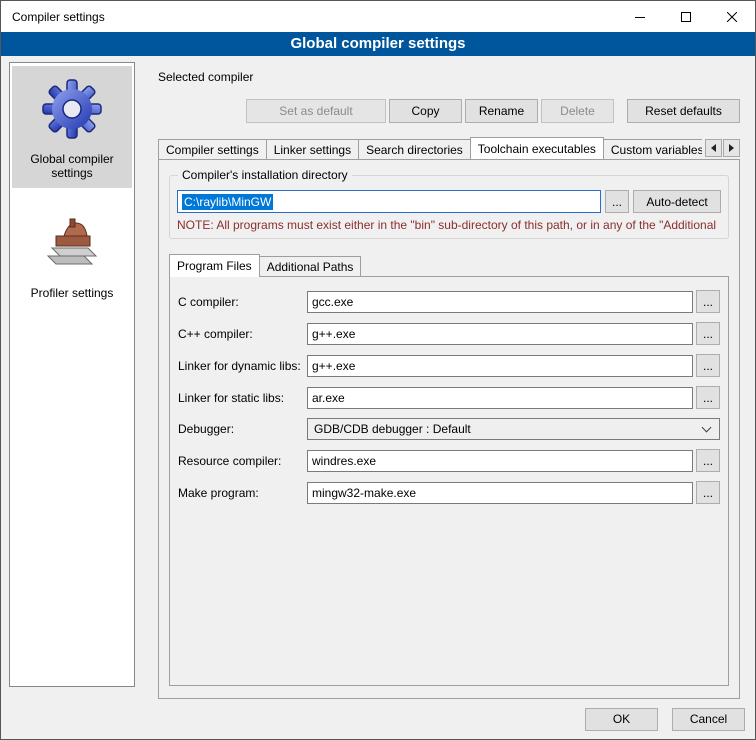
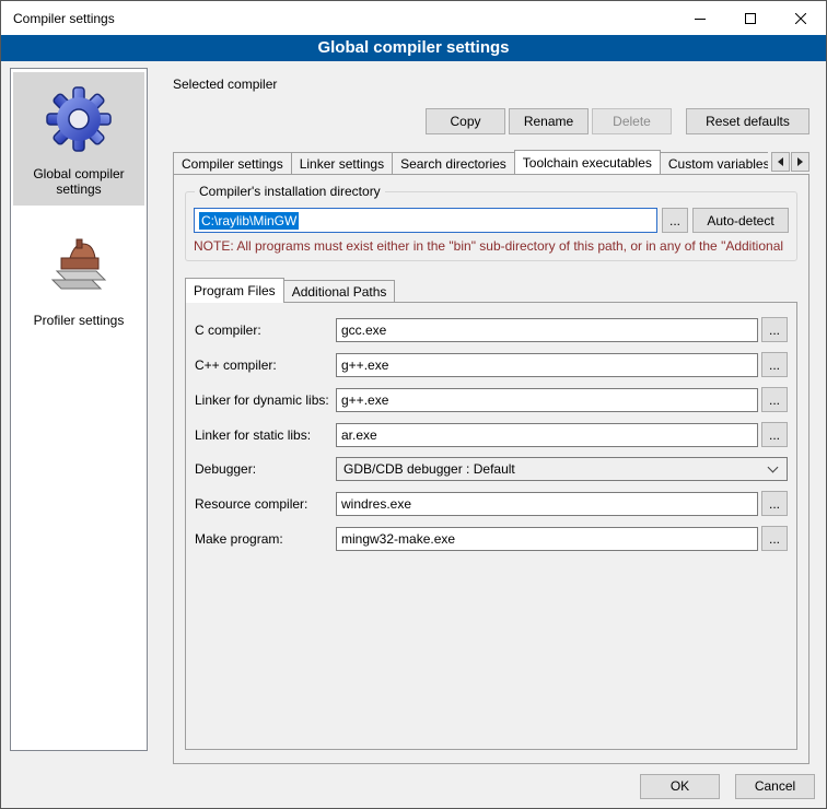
  Compiler settings
  Global compiler settings
  Global compiler settings
  Profiler settings
  Selected compiler
- Set as default
  Copy
  Rename
  Delete
  Reset defaults
  Compiler settings
  Linker settings
  Search directories
  Toolchain executables
  Custom variables
  Compiler's installation directory
  C:\raylib\MinGW
  ...
  Auto-detect
  NOTE: All programs must exist either in the "bin" sub-directory of this path, or in any of the "Additional
  Program Files
  Additional Paths
  C compiler:
  gcc.exe
  ...
  C++ compiler:
  g++.exe
  ...
  Linker for dynamic libs:
  g++.exe
  ...
  Linker for static libs:
  ar.exe
  ...
  Debugger:
  GDB/CDB debugger : Default
  Resource compiler:
  windres.exe
  ...
  Make program:
  mingw32-make.exe
  ...
  OK
  Cancel
